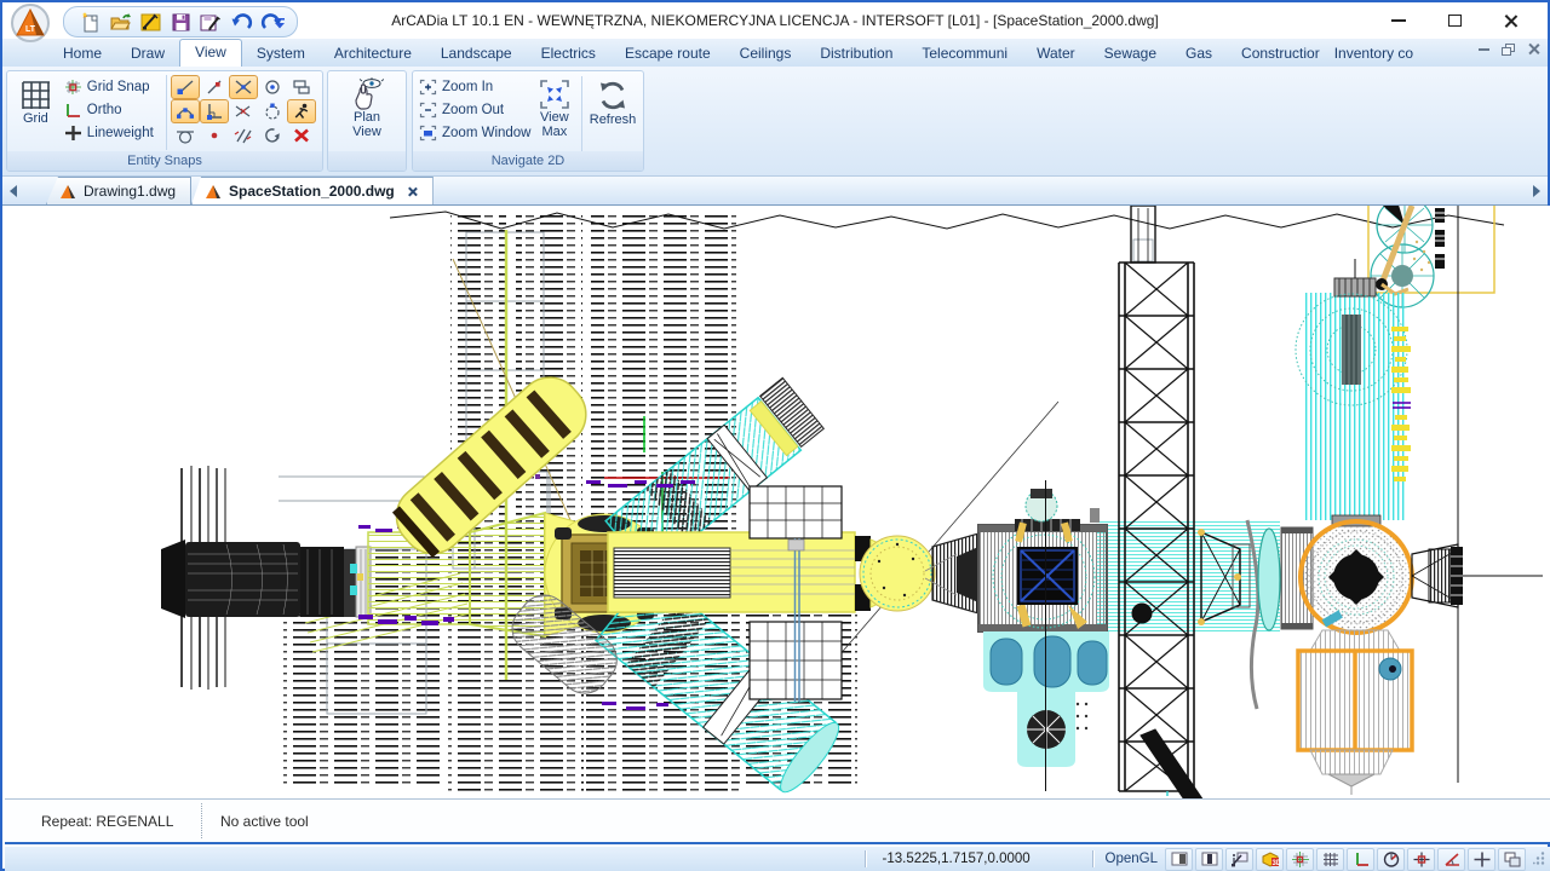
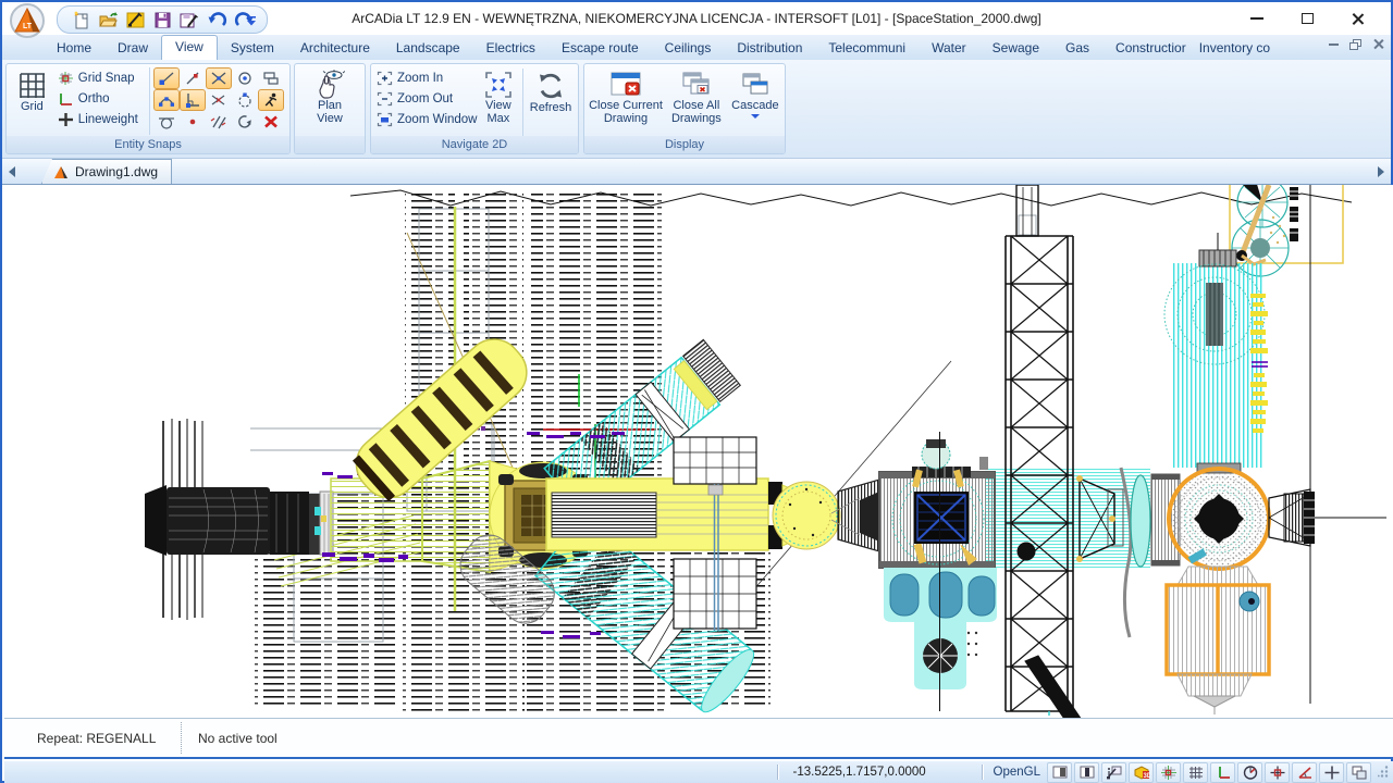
- ArCADia LT 10.1 EN - WEWNĘTRZNA, NIEKOMERCYJNA LICENCJA - INTERSOFT [L01] - [SpaceStation_2000.dwg]
+ ArCADia LT 12.9 EN - WEWNĘTRZNA, NIEKOMERCYJNA LICENCJA - INTERSOFT [L01] - [SpaceStation_2000.dwg]
  Home
  Draw
  View
  System
  Architecture
  Landscape
  Electrics
  Escape route
  Ceilings
  Distribution
  Telecommuni
  Water
  Sewage
  Gas
  Constructior
  Inventory co
  Grid
  Grid Snap
  Ortho
  Lineweight
  Entity Snaps
  Plan View
  Zoom In
  Zoom Out
  Zoom Window
  View Max
  Refresh
  Navigate 2D
+ Close Current Drawing
+ Close All Drawings
+ Cascade
+ Display
  Drawing1.dwg
- SpaceStation_2000.dwg
  Repeat: REGENALL
  No active tool
  -13.5225,1.7157,0.0000
  OpenGL
